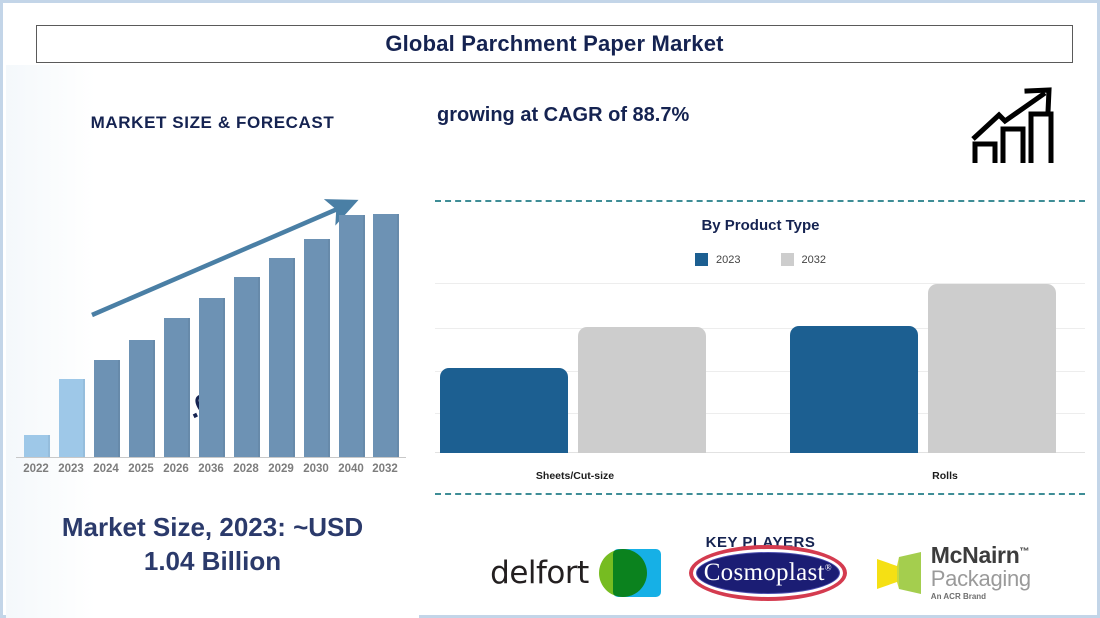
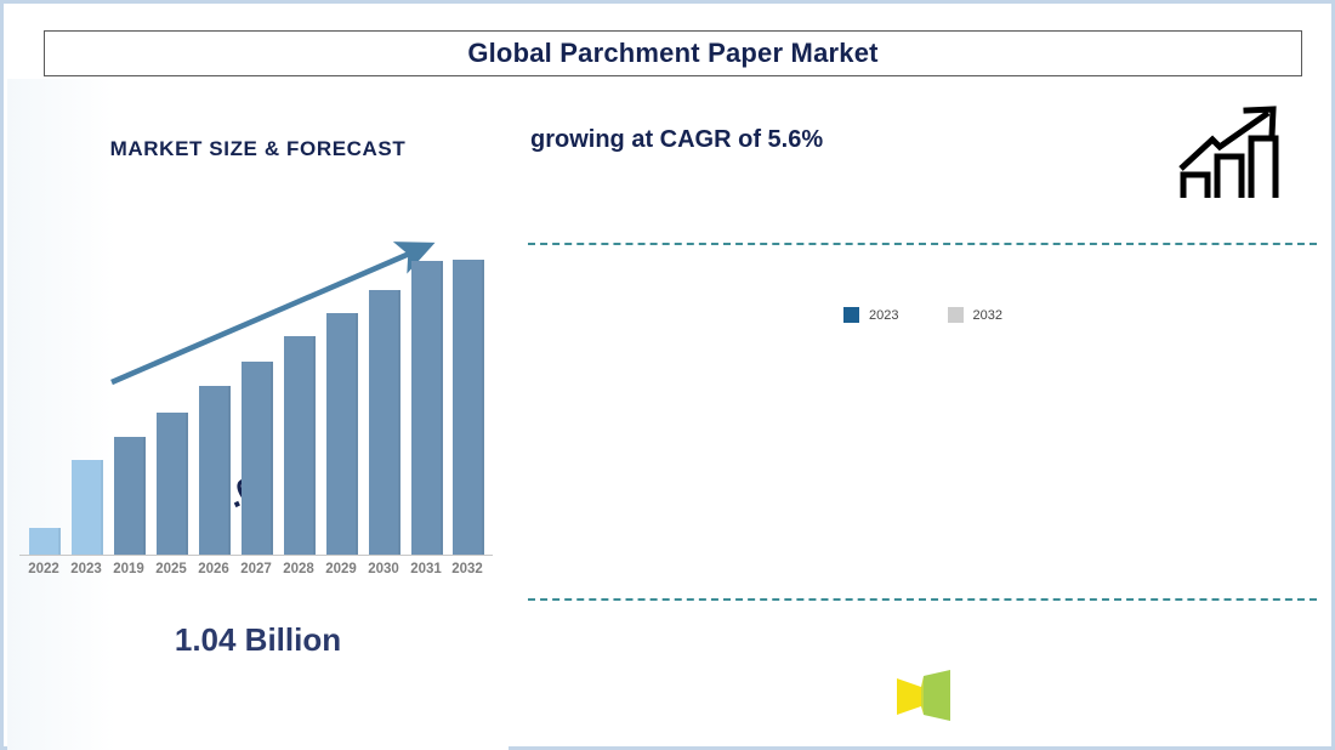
  Global Parchment Paper Market
  MARKET SIZE & FORECAST
  2022
  2023
- 2024
+ 2019
  2025
  2026
- 2036
+ 2027
  2028
  2029
  2030
- 2040
+ 2031
  2032
- Market Size, 2023: ~USD
  1.04 Billion
- growing at CAGR of 88.7%
+ growing at CAGR of 5.6%
- By Product Type
  2023
  2032
- Sheets/Cut-size
- Rolls
- KEY PLAYERS
- delfort
- Cosmoplast®
- McNairn™
- Packaging
- An ACR Brand
